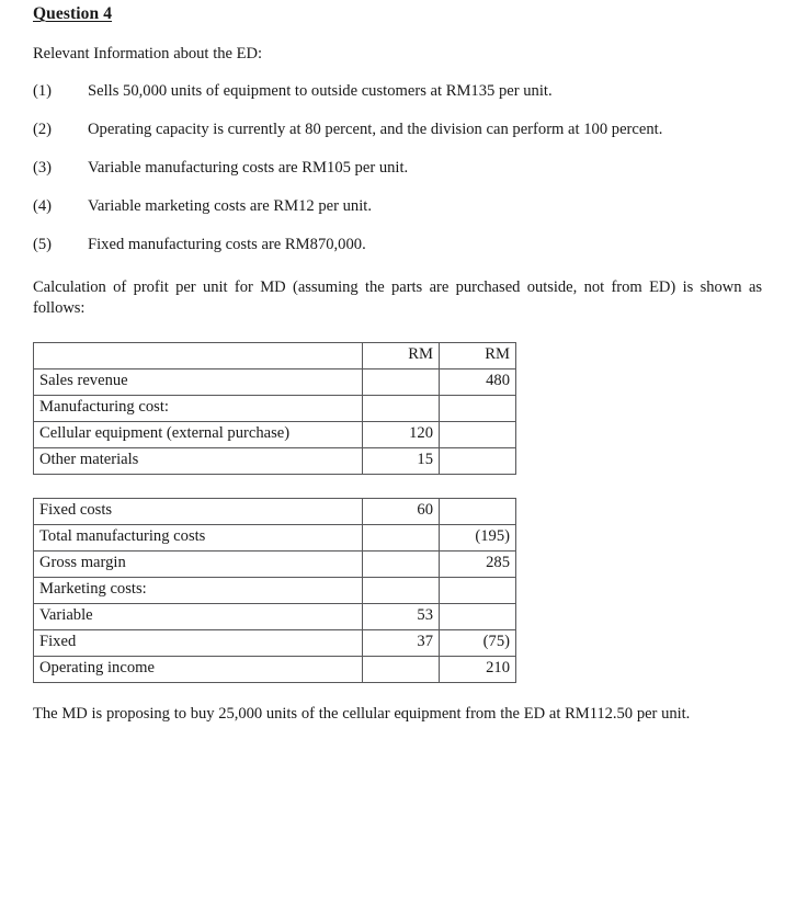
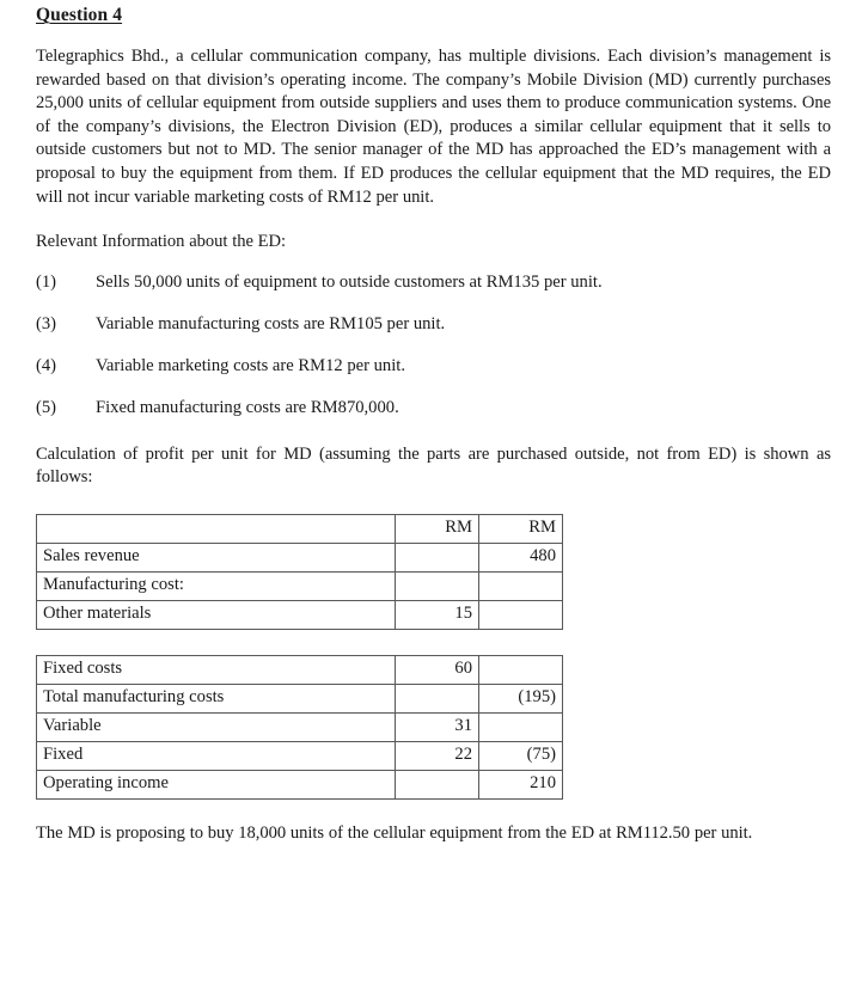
  Question 4
+ Telegraphics Bhd., a cellular communication company, has multiple divisions. Each division’s management is rewarded based on that division’s operating income. The company’s Mobile Division (MD) currently purchases 25,000 units of cellular equipment from outside suppliers and uses them to produce communication systems. One of the company’s divisions, the Electron Division (ED), produces a similar cellular equipment that it sells to outside customers but not to MD. The senior manager of the MD has approached the ED’s management with a proposal to buy the equipment from them. If ED produces the cellular equipment that the MD requires, the ED will not incur variable marketing costs of RM12 per unit.
  Relevant Information about the ED:
  (1)
  Sells 50,000 units of equipment to outside customers at RM135 per unit.
- (2)
- Operating capacity is currently at 80 percent, and the division can perform at 100 percent.
  (3)
  Variable manufacturing costs are RM105 per unit.
  (4)
  Variable marketing costs are RM12 per unit.
  (5)
  Fixed manufacturing costs are RM870,000.
  Calculation of profit per unit for MD (assuming the parts are purchased outside, not from ED) is shown as follows:
  	RM	RM
  Sales revenue		480
  Manufacturing cost:
- Cellular equipment (external purchase)	120
  Other materials	15
  Fixed costs	60
  Total manufacturing costs		(195)
- Gross margin		285
- Marketing costs:
- Variable	53
+ Variable	31
- Fixed	37	(75)
+ Fixed	22	(75)
  Operating income		210
- The MD is proposing to buy 25,000 units of the cellular equipment from the ED at RM112.50 per unit.
+ The MD is proposing to buy 18,000 units of the cellular equipment from the ED at RM112.50 per unit.
